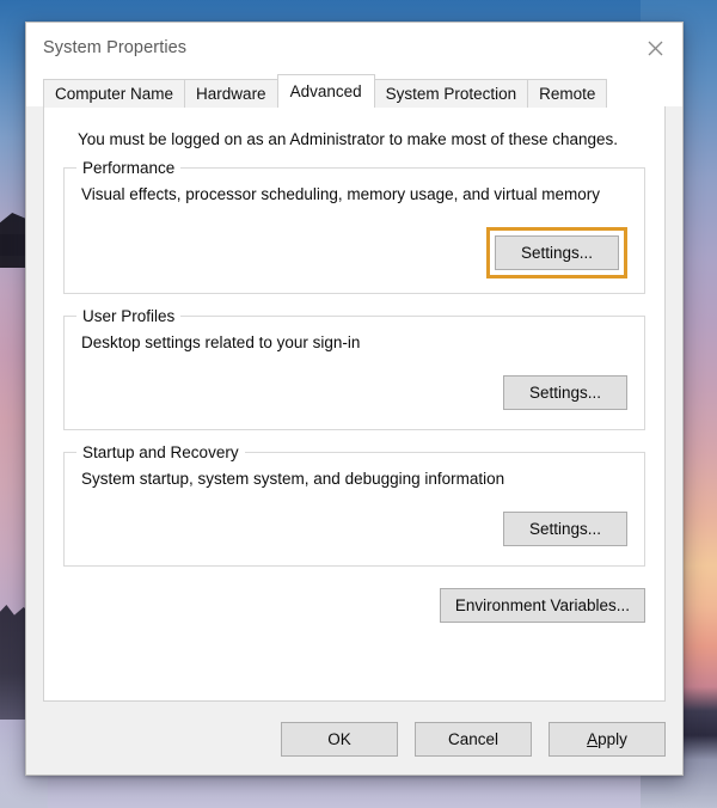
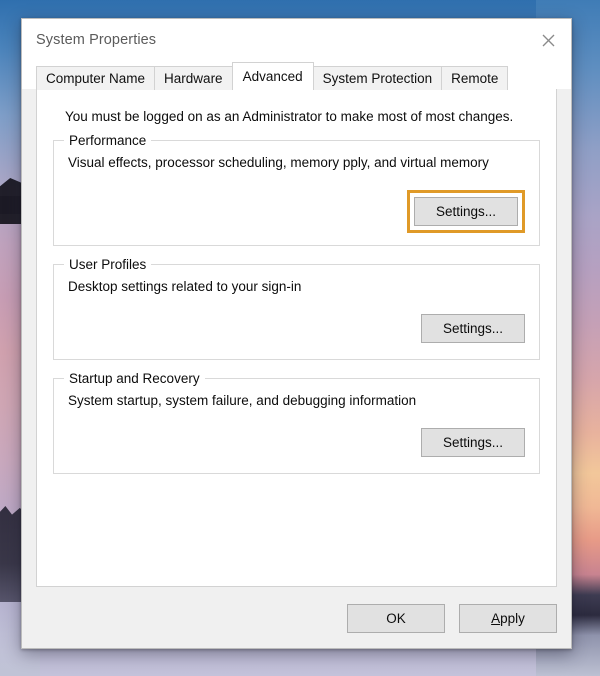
  System Properties
  Computer Name
  Hardware
  Advanced
  System Protection
  Remote
- You must be logged on as an Administrator to make most of these changes.
+ You must be logged on as an Administrator to make most of most changes.
  Performance
- Visual effects, processor scheduling, memory usage, and virtual memory
+ Visual effects, processor scheduling, memory pply, and virtual memory
  Settings...
  User Profiles
  Desktop settings related to your sign-in
  Settings...
  Startup and Recovery
- System startup, system system, and debugging information
+ System startup, system failure, and debugging information
  Settings...
- Environment Variables...
  OK
- Cancel
  A
  pply
